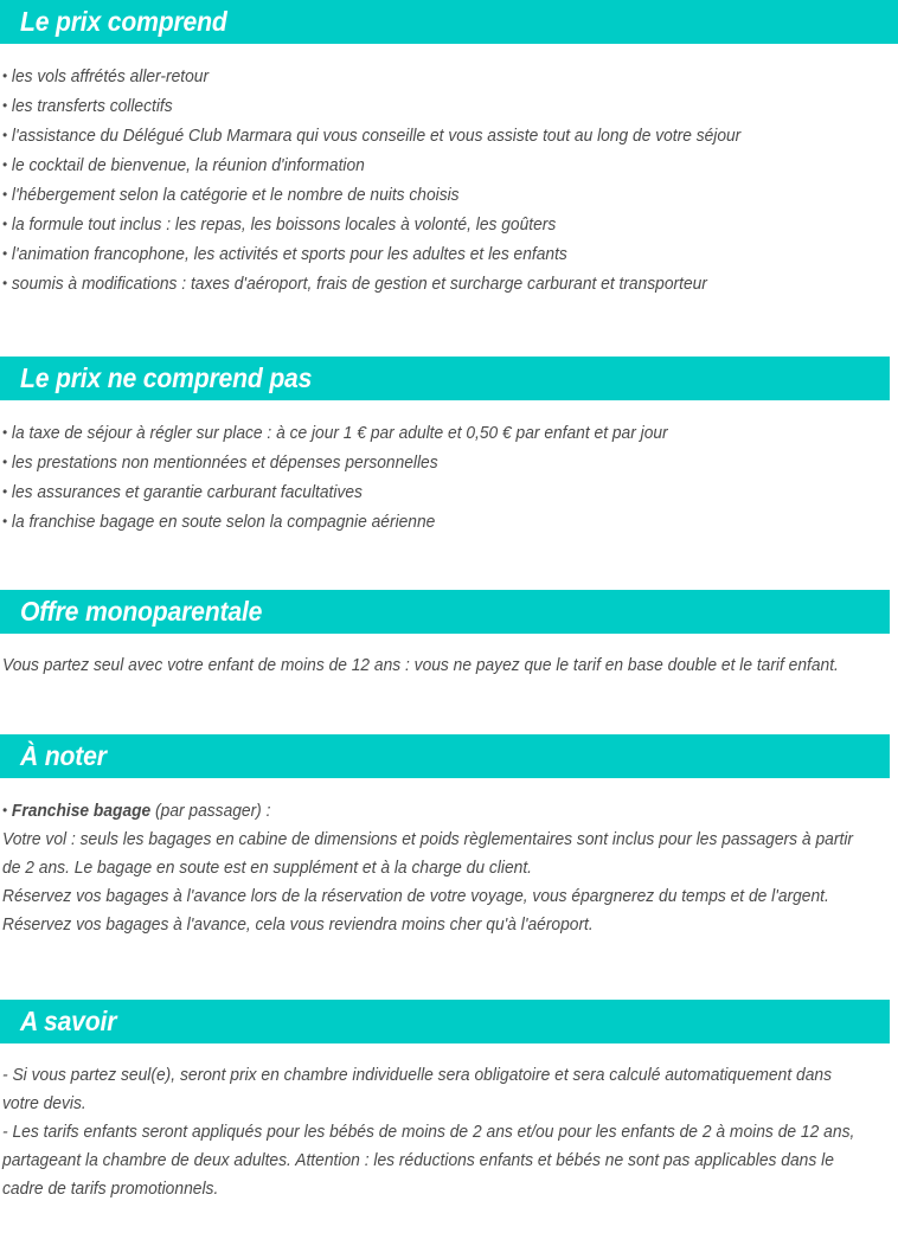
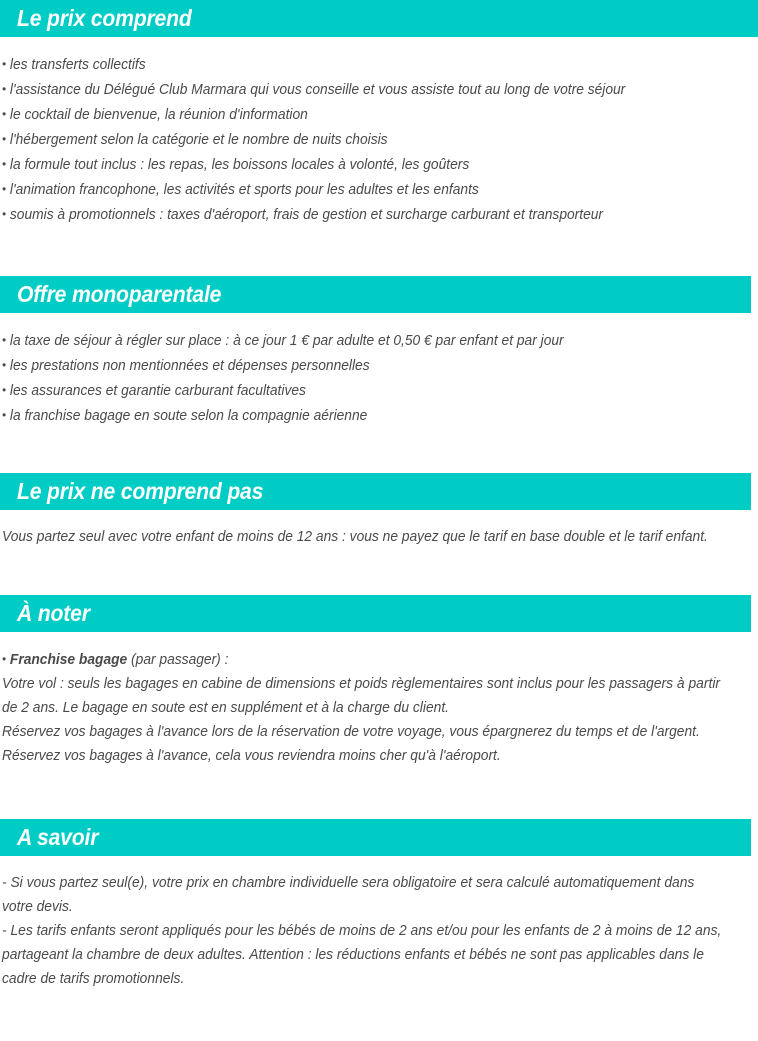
  Le prix comprend
- • les vols affrétés aller-retour
  • les transferts collectifs
  • l'assistance du Délégué Club Marmara qui vous conseille et vous assiste tout au long de votre séjour
  • le cocktail de bienvenue, la réunion d'information
  • l'hébergement selon la catégorie et le nombre de nuits choisis
  • la formule tout inclus : les repas, les boissons locales à volonté, les goûters
  • l'animation francophone, les activités et sports pour les adultes et les enfants
- • soumis à modifications : taxes d'aéroport, frais de gestion et surcharge carburant et transporteur
+ • soumis à promotionnels : taxes d'aéroport, frais de gestion et surcharge carburant et transporteur
- Le prix ne comprend pas
+ Offre monoparentale
  • la taxe de séjour à régler sur place : à ce jour 1 € par adulte et 0,50 € par enfant et par jour
  • les prestations non mentionnées et dépenses personnelles
  • les assurances et garantie carburant facultatives
  • la franchise bagage en soute selon la compagnie aérienne
- Offre monoparentale
+ Le prix ne comprend pas
  Vous partez seul avec votre enfant de moins de 12 ans : vous ne payez que le tarif en base double et le tarif enfant.
  À noter
  • Franchise bagage (par passager) :
  Votre vol : seuls les bagages en cabine de dimensions et poids règlementaires sont inclus pour les passagers à partir de 2 ans. Le bagage en soute est en supplément et à la charge du client.
  Réservez vos bagages à l'avance lors de la réservation de votre voyage, vous épargnerez du temps et de l'argent.
  Réservez vos bagages à l'avance, cela vous reviendra moins cher qu'à l'aéroport.
  A savoir
- - Si vous partez seul(e), seront prix en chambre individuelle sera obligatoire et sera calculé automatiquement dans votre devis.
+ - Si vous partez seul(e), votre prix en chambre individuelle sera obligatoire et sera calculé automatiquement dans votre devis.
  - Les tarifs enfants seront appliqués pour les bébés de moins de 2 ans et/ou pour les enfants de 2 à moins de 12 ans, partageant la chambre de deux adultes. Attention : les réductions enfants et bébés ne sont pas applicables dans le cadre de tarifs promotionnels.
